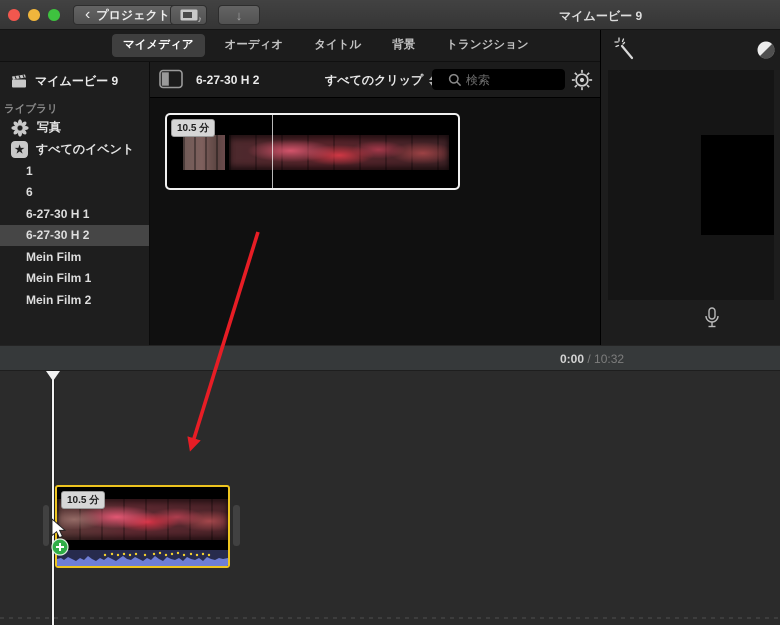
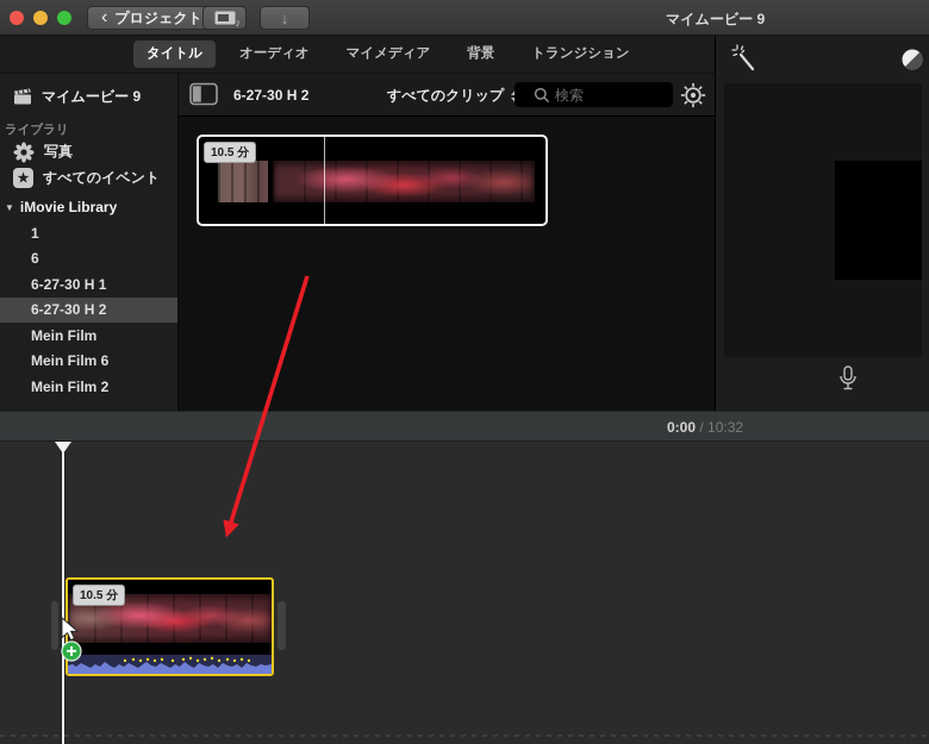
  ‹
  プロジェクト
  ♪
  ↓
  マイムービー 9
- マイメディア
+ タイトル
  オーディオ
- タイトル
+ マイメディア
  背景
  トランジション
  マイムービー 9
  ライブラリ
  写真
  ★
  すべてのイベント
+ ▼
+ iMovie Library
  1
  6
  6-27-30 H 1
  6-27-30 H 2
  Mein Film
- Mein Film 1
+ Mein Film 6
  Mein Film 2
  6-27-30 H 2
  すべてのクリップ
  検索
  10.5 分
  0:00 / 10:32
  10.5 分
